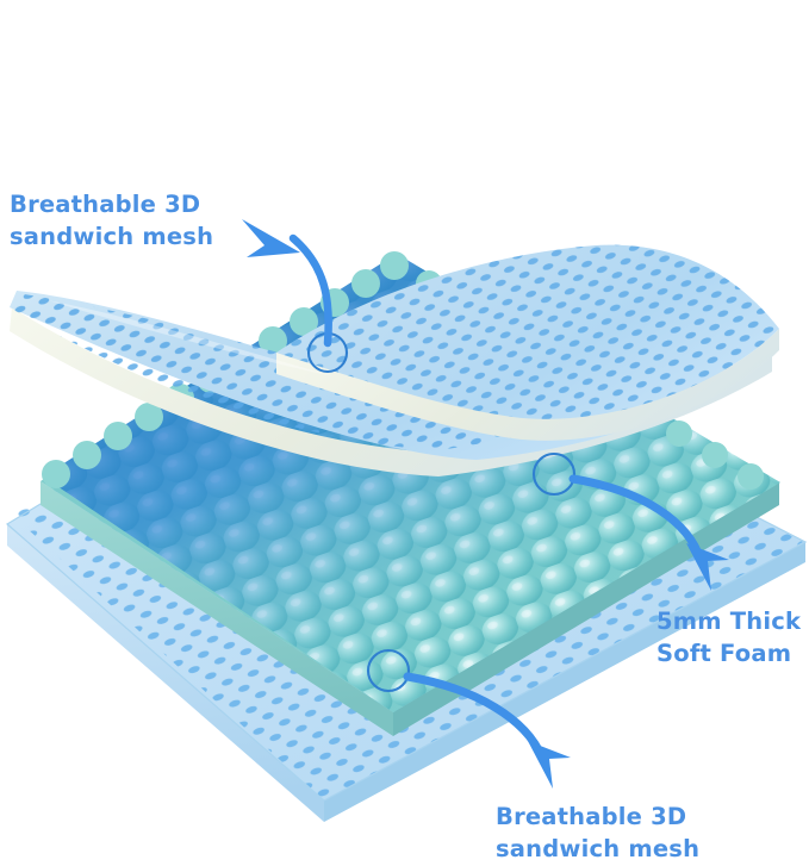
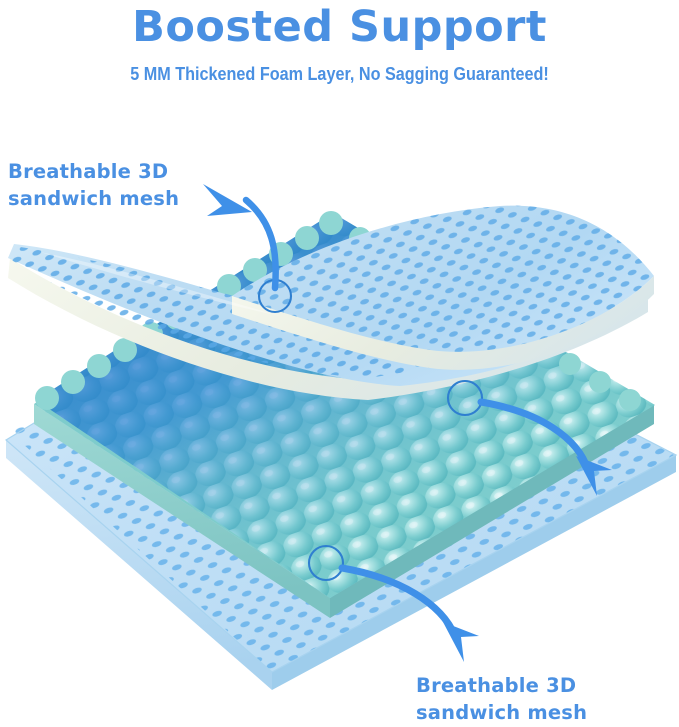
+ Boosted Support
+ 5 MM Thickened Foam Layer, No Sagging Guaranteed!
  Breathable 3D
  sandwich mesh
- 5mm Thick
- Soft Foam
  Breathable 3D
  sandwich mesh
